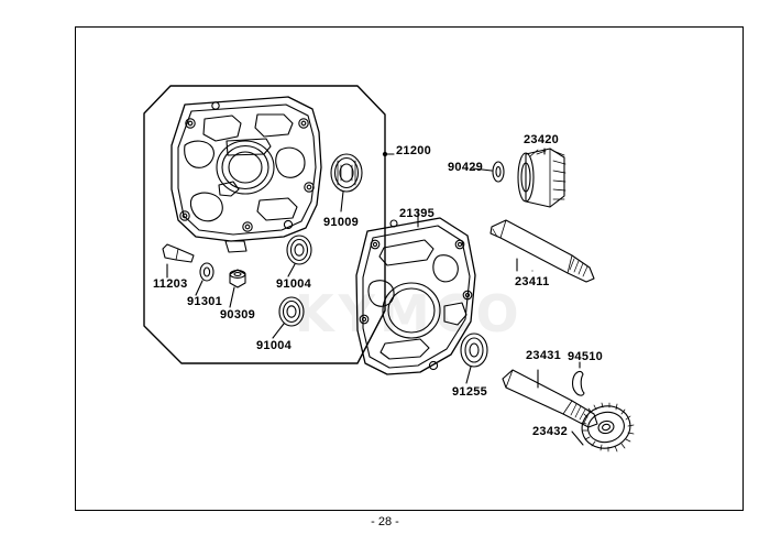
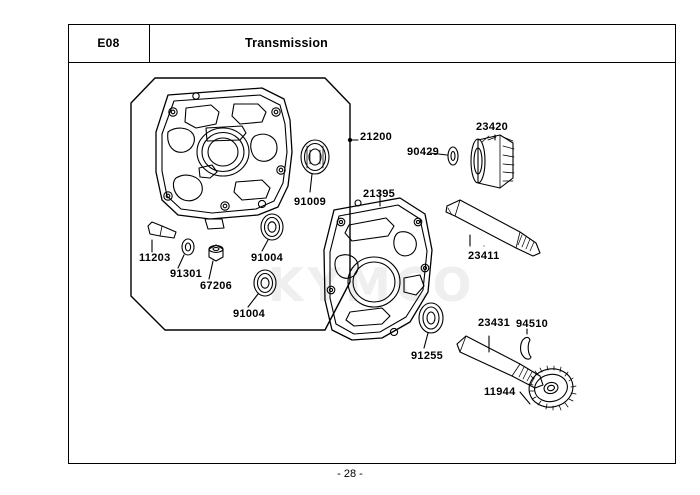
+ E08
+ Transmission
  KYMCO
  21200
  91009
  21395
  90429
  23420
  23411
  11203
  91301
- 90309
+ 67206
  91004
  91004
  91255
  23431
  94510
- 23432
+ 11944
  - 28 -
